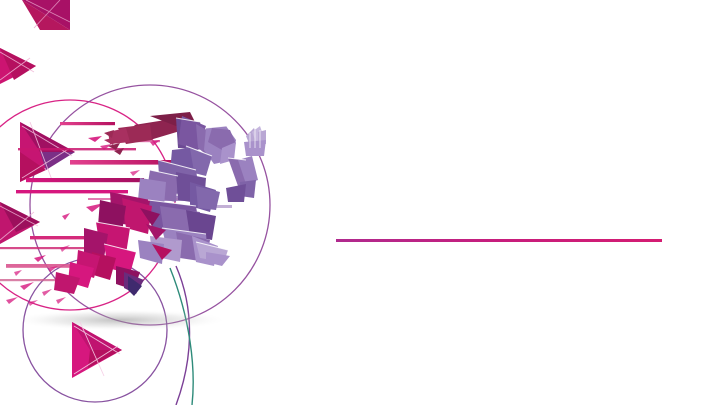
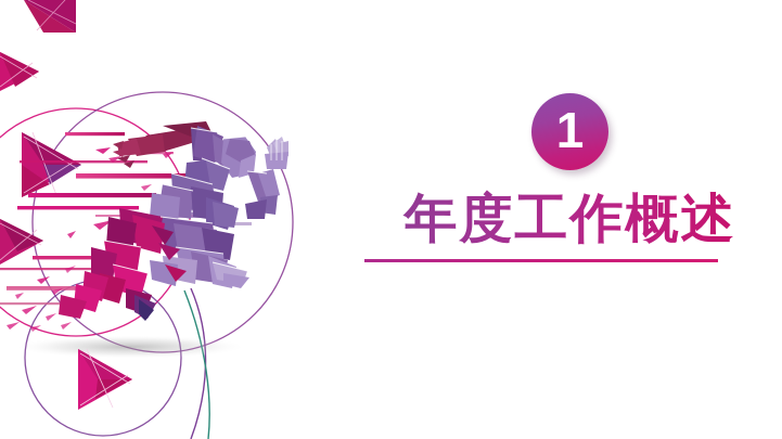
+ 1
+ 年度工作概述
